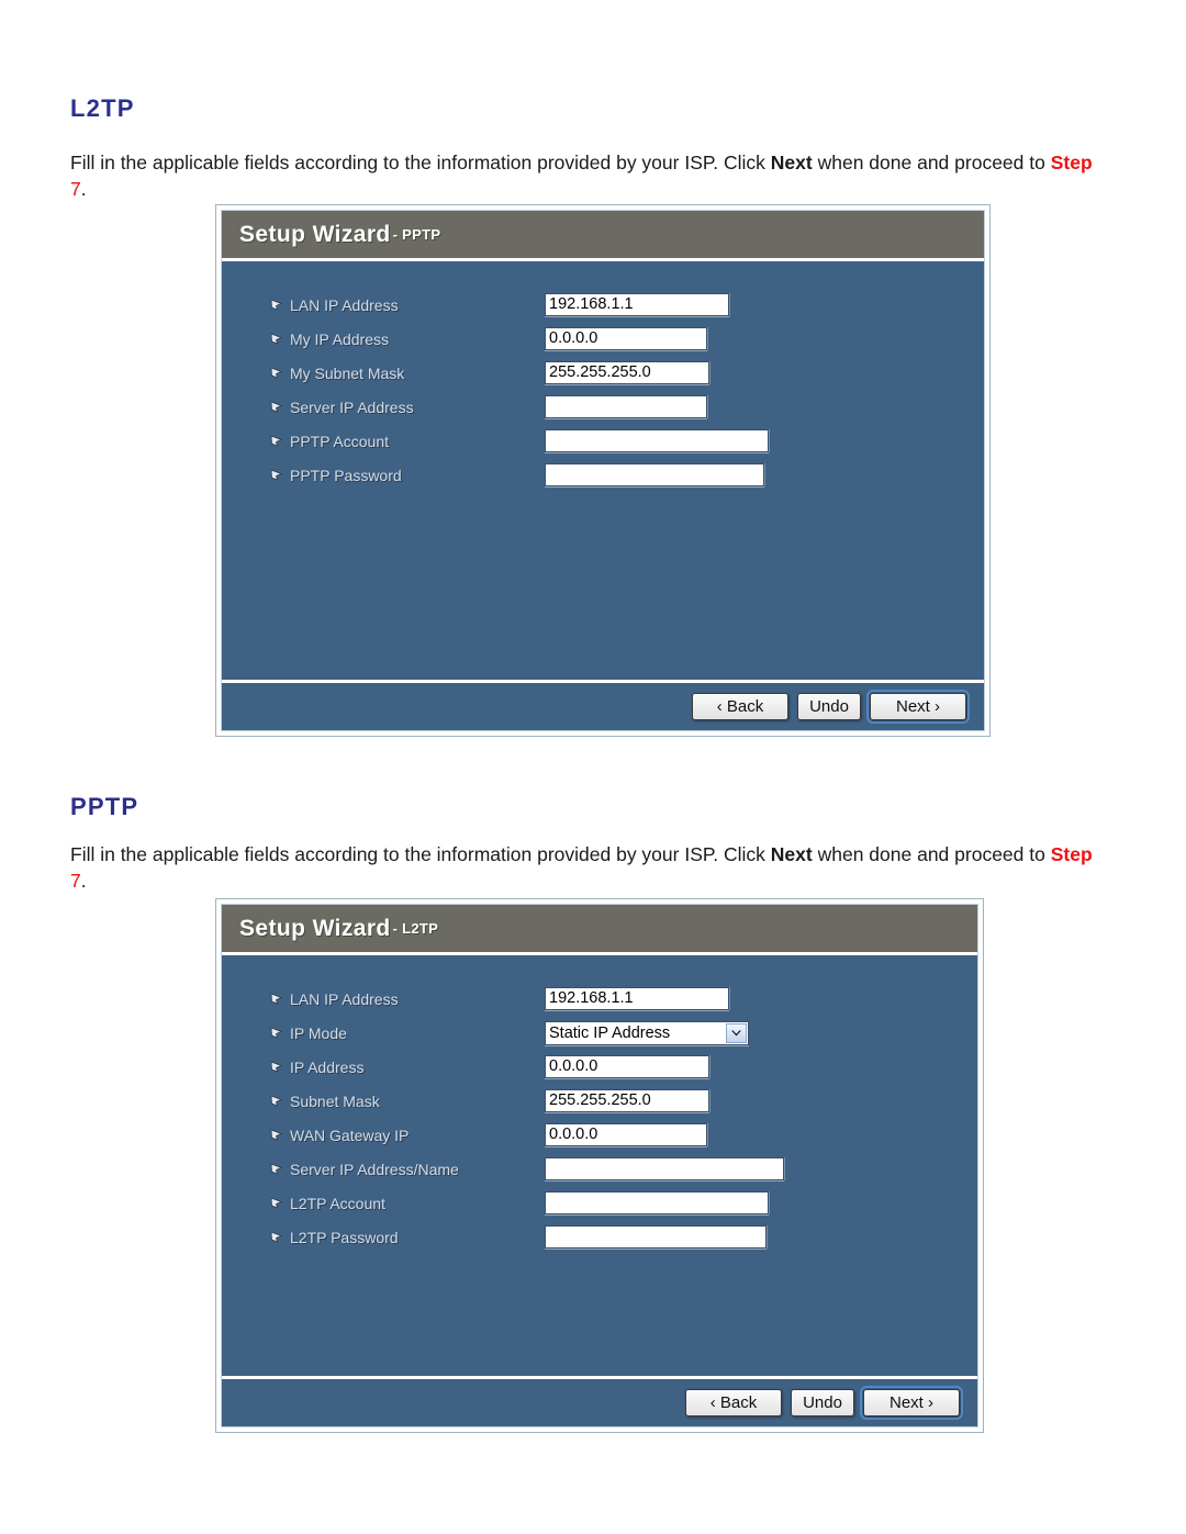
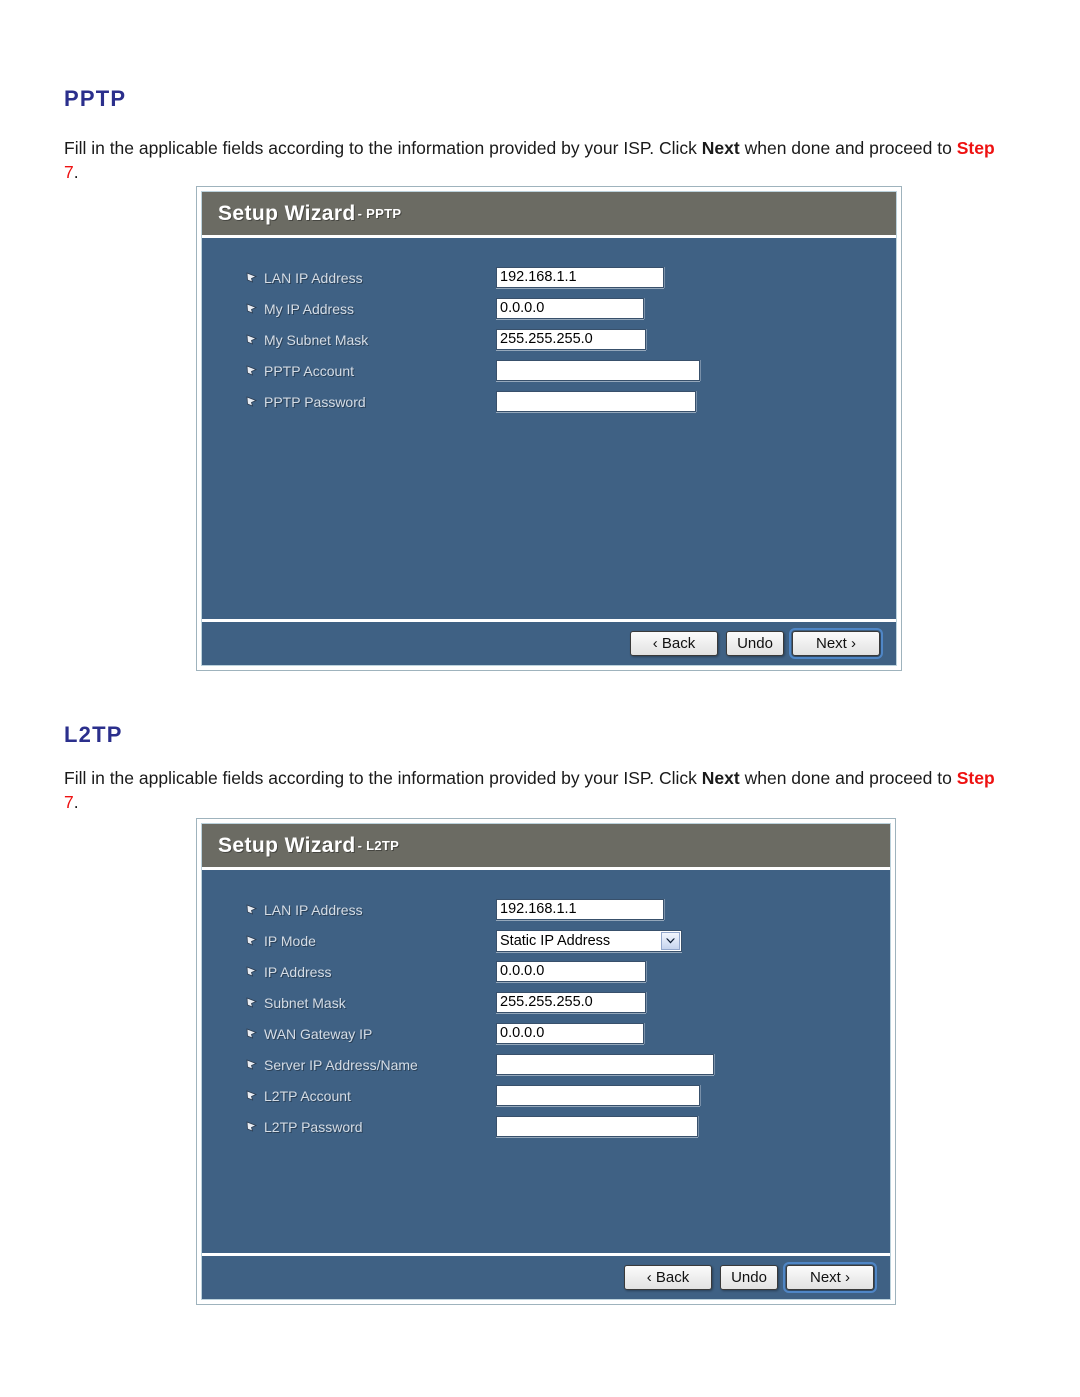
- L2TP
+ PPTP
  Fill in the applicable fields according to the information provided by your ISP. Click Next when done and proceed to Step 7.
  Setup Wizard
  - PPTP
  LAN IP Address
  192.168.1.1
  My IP Address
  0.0.0.0
  My Subnet Mask
  255.255.255.0
- Server IP Address
  PPTP Account
  PPTP Password
  ‹ Back
  Undo
  Next ›
- PPTP
+ L2TP
  Fill in the applicable fields according to the information provided by your ISP. Click Next when done and proceed to Step 7.
  Setup Wizard
  - L2TP
  LAN IP Address
  192.168.1.1
  IP Mode
  Static IP Address
  IP Address
  0.0.0.0
  Subnet Mask
  255.255.255.0
  WAN Gateway IP
  0.0.0.0
  Server IP Address/Name
  L2TP Account
  L2TP Password
  ‹ Back
  Undo
  Next ›
